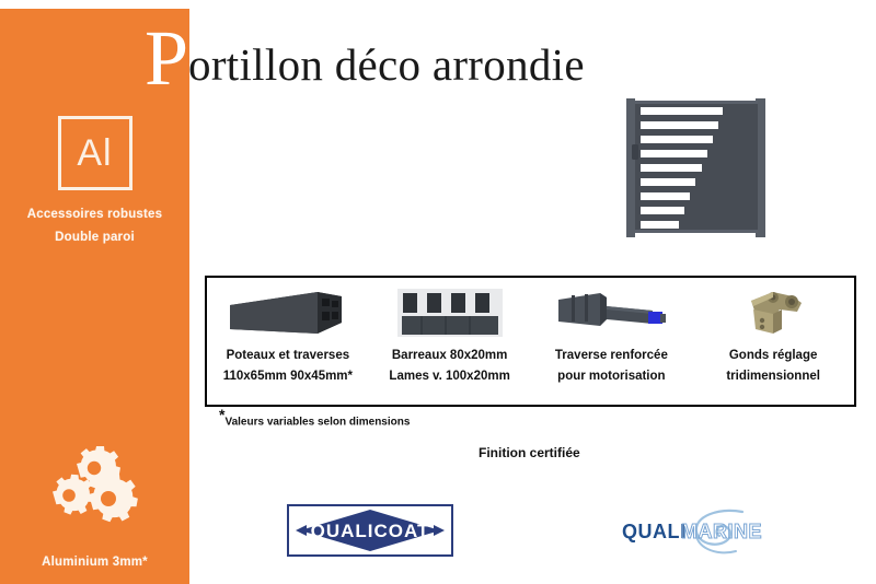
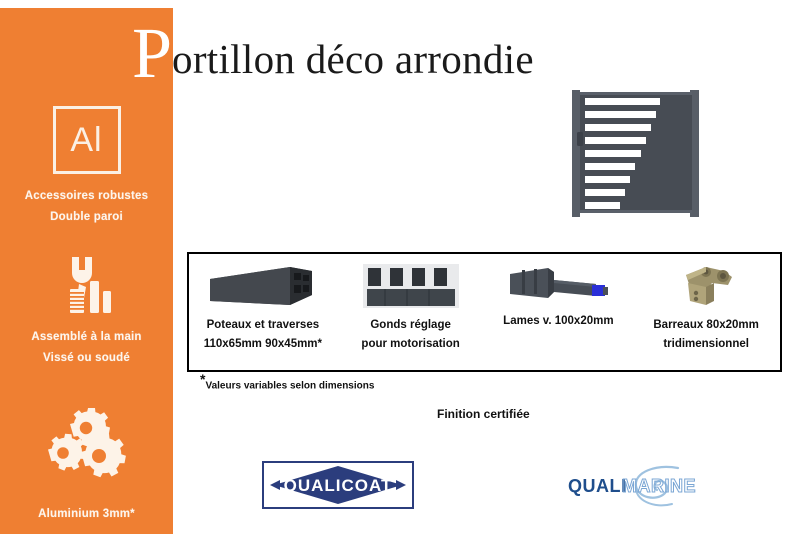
  Al
  Accessoires robustes
  Double paroi
+ Assemblé à la main
+ Vissé ou soudé
  Aluminium 3mm*
  P
  ortillon déco arrondie
  Poteaux et traverses
  110x65mm 90x45mm*
- Barreaux 80x20mm
+ Gonds réglage
- Lames v. 100x20mm
+ pour motorisation
- Traverse renforcée
- pour motorisation
+ Lames v. 100x20mm
- Gonds réglage
+ Barreaux 80x20mm
  tridimensionnel
  *Valeurs variables selon dimensions
  Finition certifiée
  QUALICOAT
  QUALI
  MARINE
